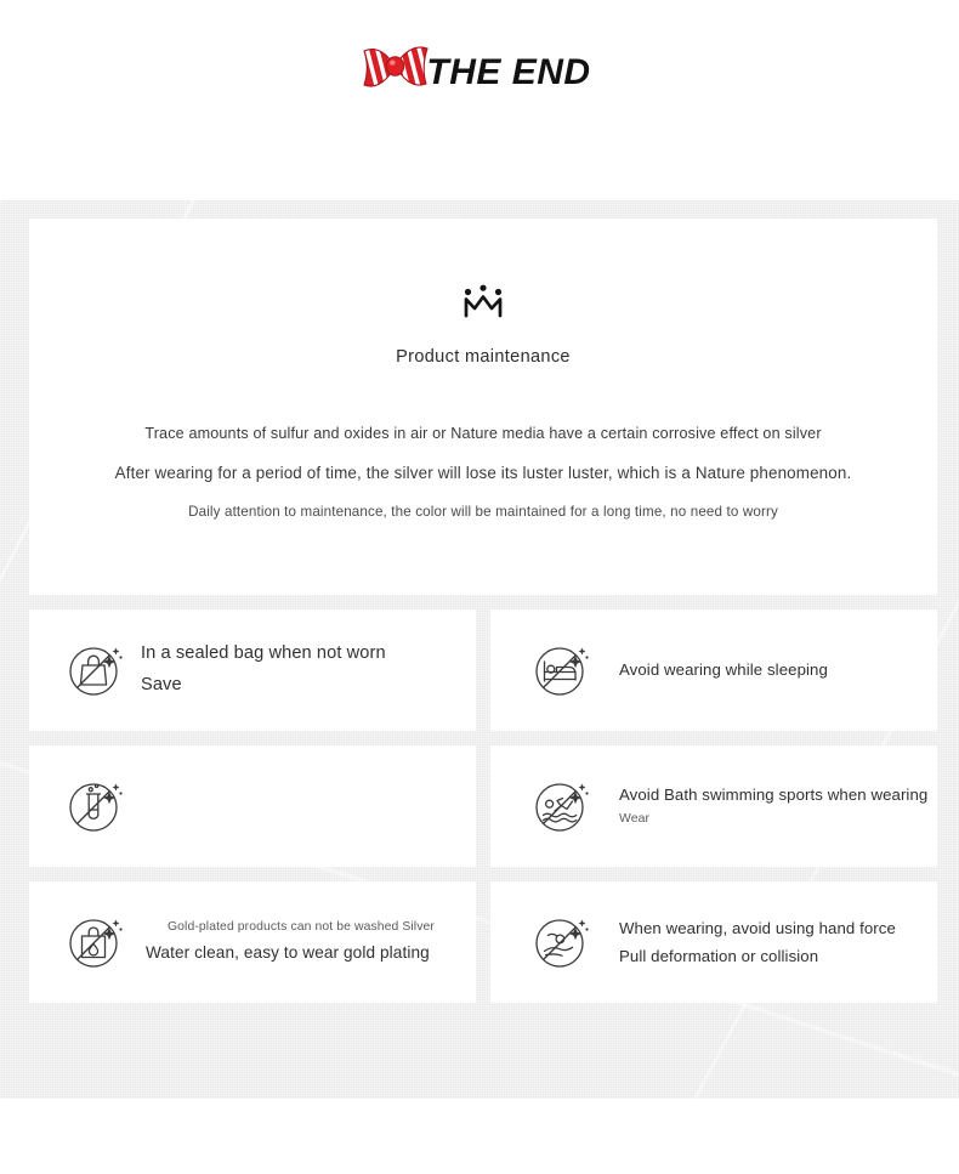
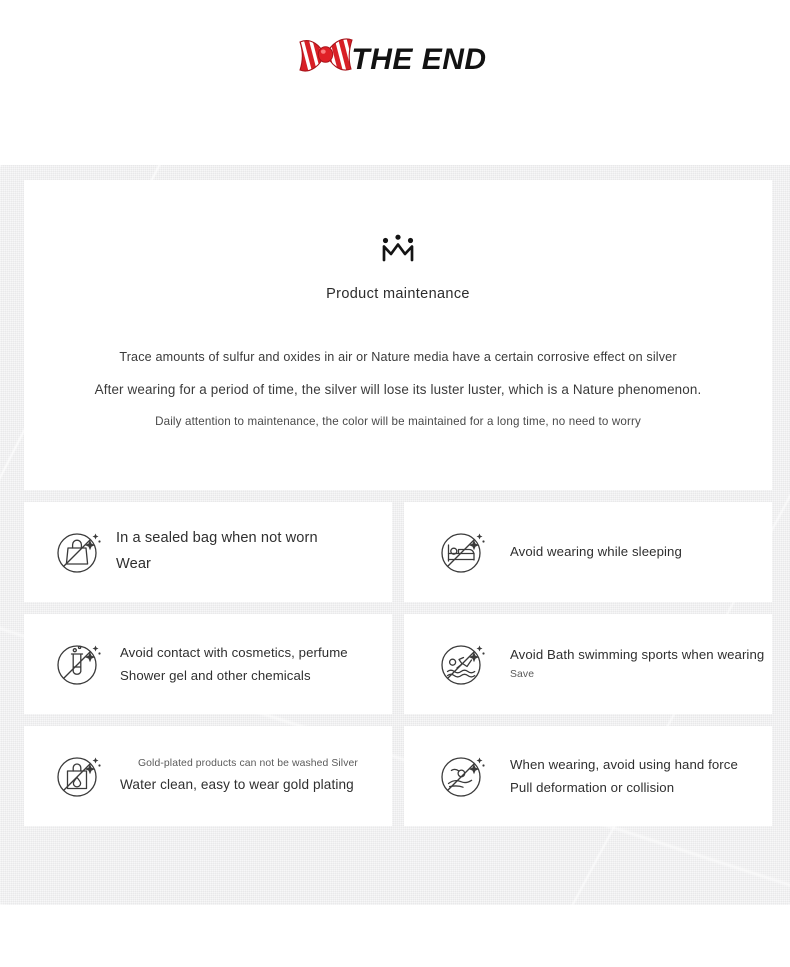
  THE END
  Product maintenance
  Trace amounts of sulfur and oxides in air or Nature media have a certain corrosive effect on silver
  After wearing for a period of time, the silver will lose its luster luster, which is a Nature phenomenon.
  Daily attention to maintenance, the color will be maintained for a long time, no need to worry
  In a sealed bag when not worn
- Save
+ Wear
  Avoid wearing while sleeping
+ Avoid contact with cosmetics, perfume
+ Shower gel and other chemicals
  Avoid Bath swimming sports when wearing
- Wear
+ Save
  Gold-plated products can not be washed Silver
  Water clean, easy to wear gold plating
  When wearing, avoid using hand force
  Pull deformation or collision
